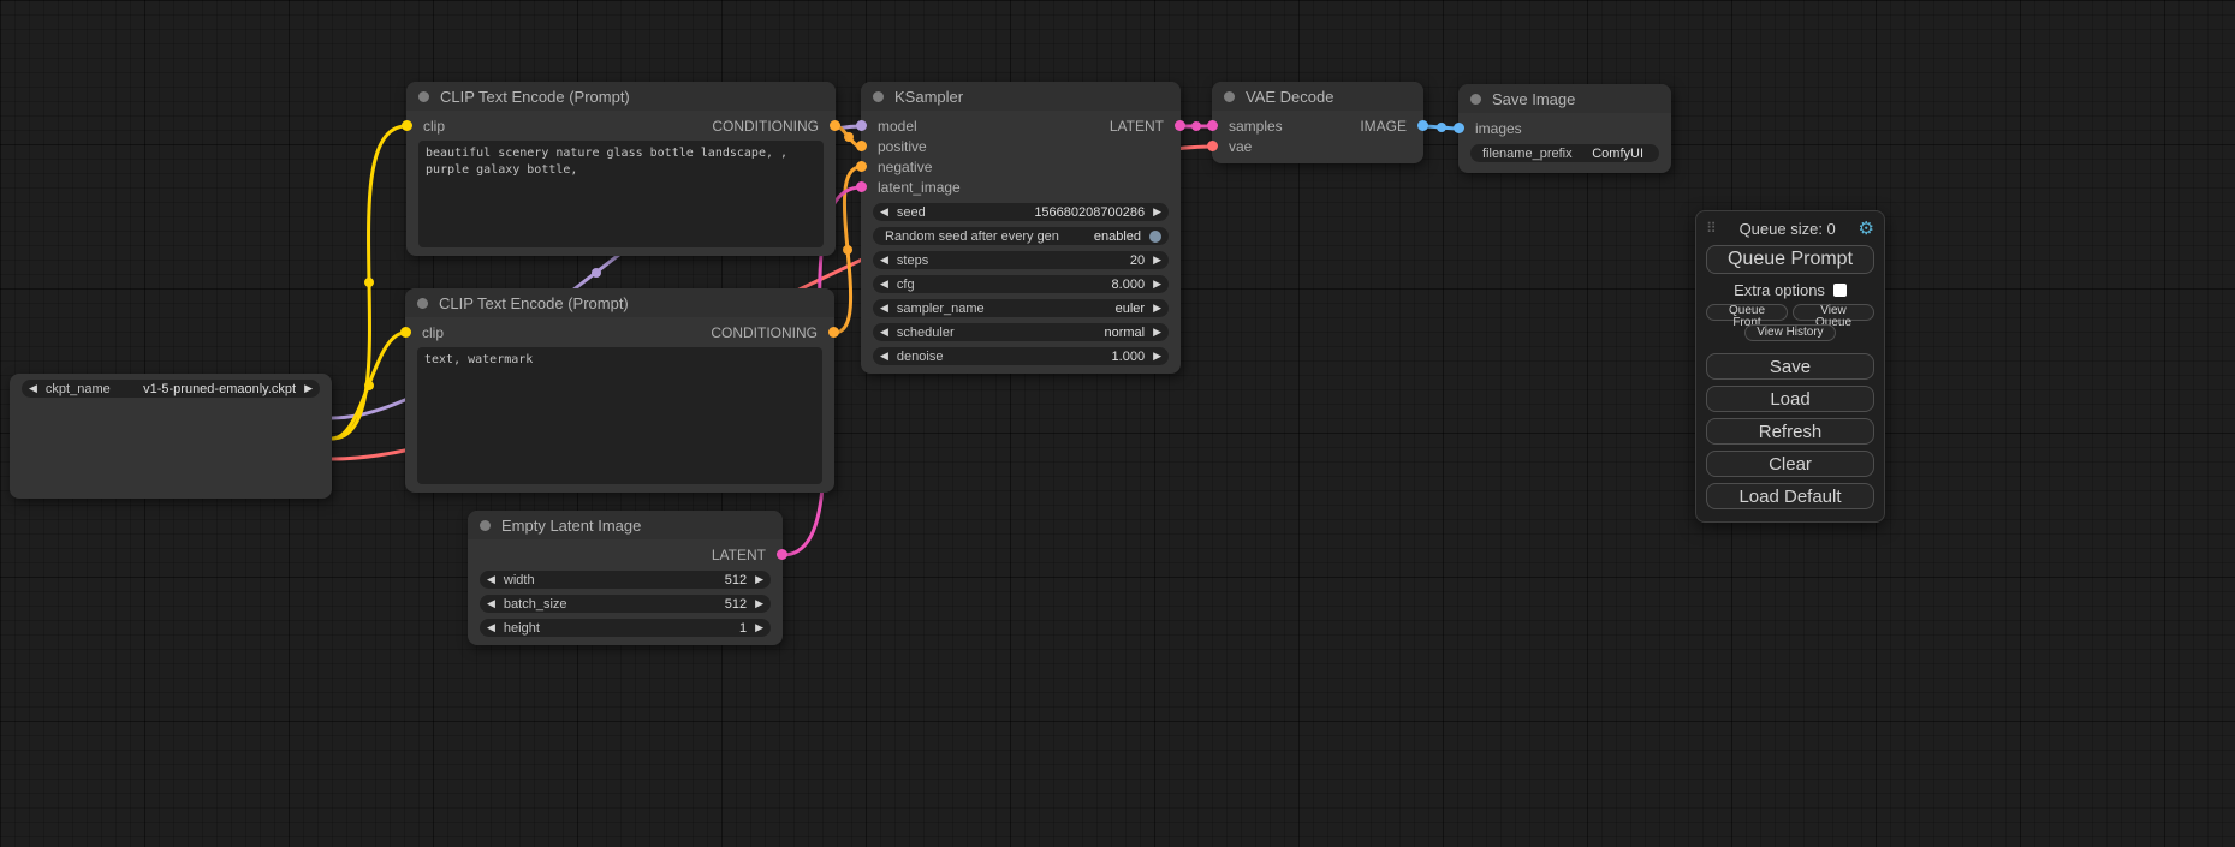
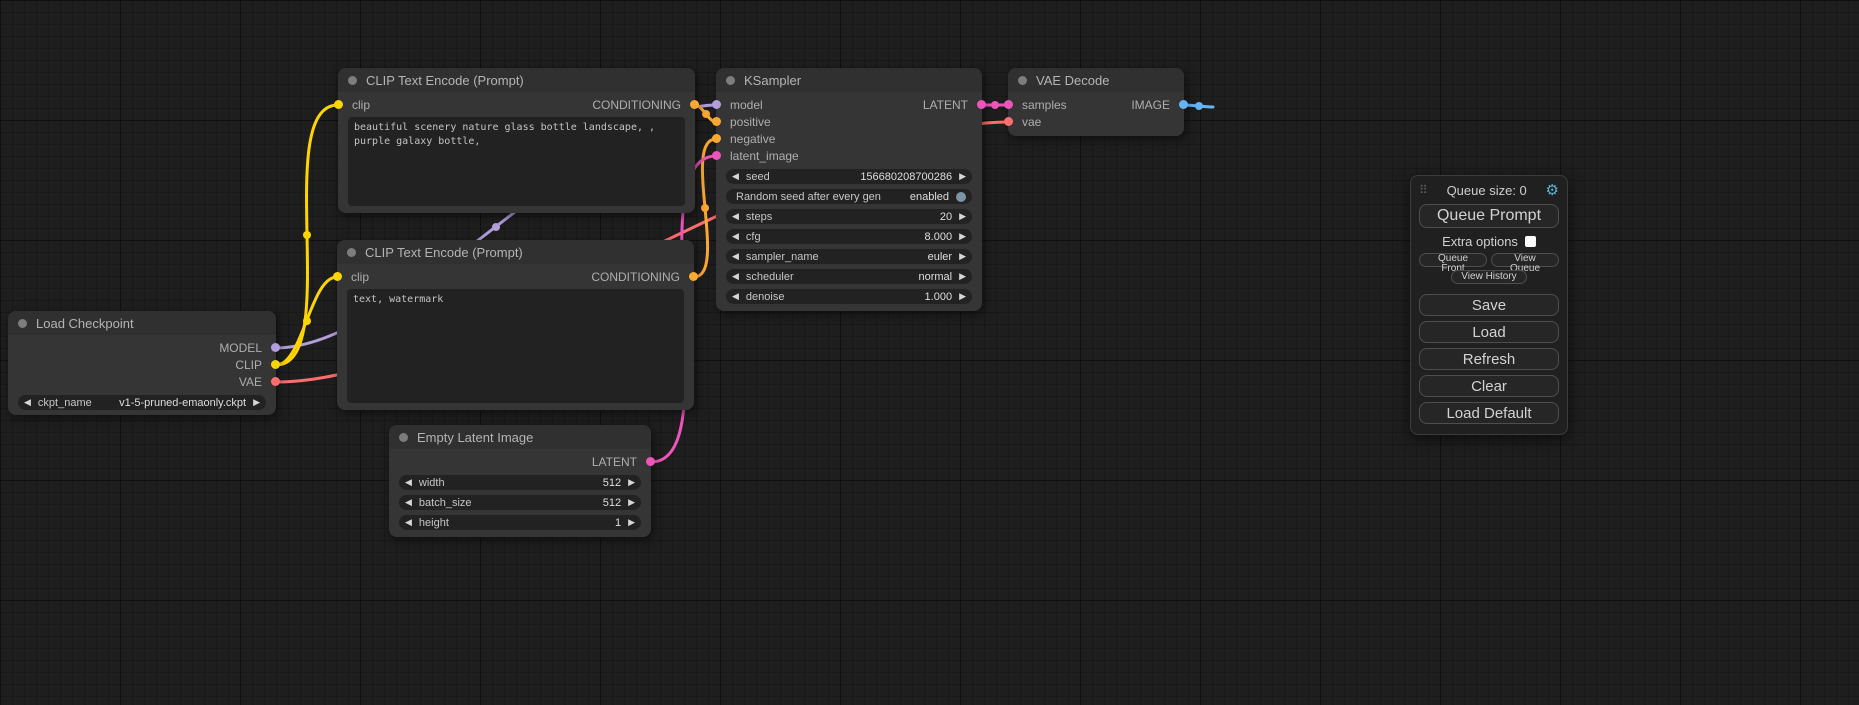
+ Load Checkpoint
+ MODEL
+ CLIP
+ VAE
  ◀
  ckpt_name
  v1-5-pruned-emaonly.ckpt
  ▶
  CLIP Text Encode (Prompt)
  clip
  CONDITIONING
  beautiful scenery nature glass bottle landscape, , purple galaxy bottle,
  CLIP Text Encode (Prompt)
  clip
  CONDITIONING
  text, watermark
  Empty Latent Image
  LATENT
  ◀
  width
  512
  ▶
  ◀
  batch_size
  512
  ▶
  ◀
  height
  1
  ▶
  KSampler
  model
  LATENT
  positive
  negative
  latent_image
  ◀
  seed
  156680208700286
  ▶
  Random seed after every gen
  enabled
  ◀
  steps
  20
  ▶
  ◀
  cfg
  8.000
  ▶
  ◀
  sampler_name
  euler
  ▶
  ◀
  scheduler
  normal
  ▶
  ◀
  denoise
  1.000
  ▶
  VAE Decode
  samples
  IMAGE
  vae
- Save Image
- images
- filename_prefix
- ComfyUI
  ⠿
  Queue size: 0
  ⚙
  Queue Prompt
  Extra options
  Queue Front
  View Queue
  View History
  Save
  Load
  Refresh
  Clear
  Load Default
